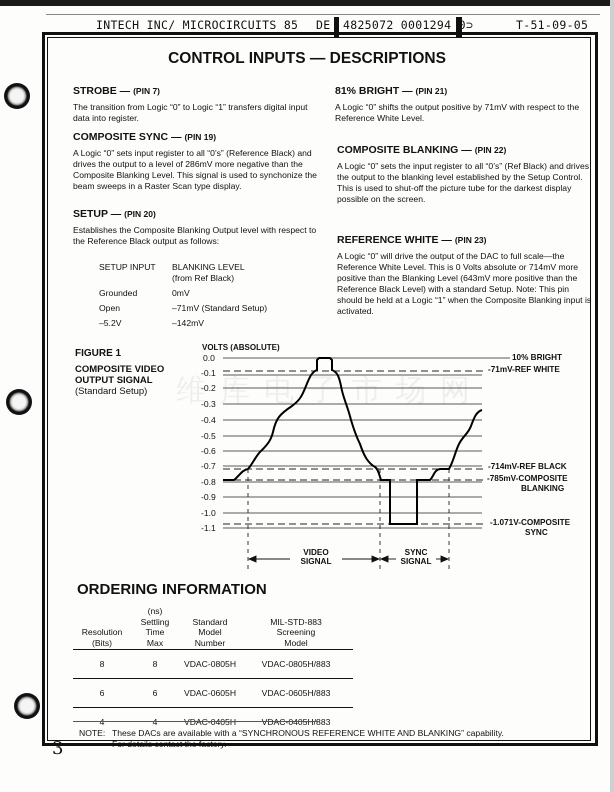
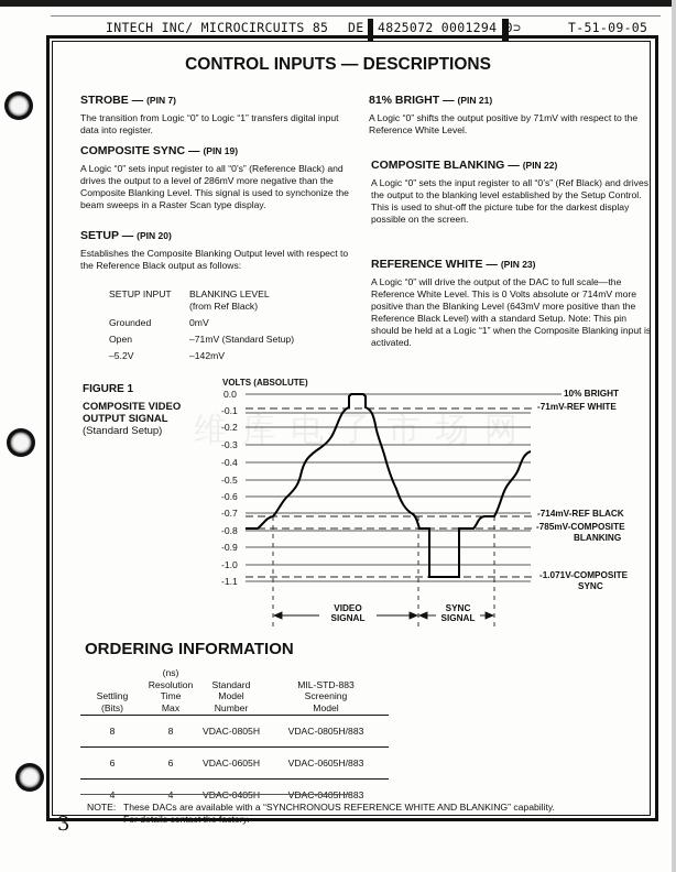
  INTECH INC/ MICROCIRCUITS 85
  DE
  4825072 0001294 0
  ⊃
  T-51-09-05
  维库电子市场网
  CONTROL INPUTS — DESCRIPTIONS
  STROBE — (PIN 7)
  The transition from Logic “0” to Logic “1” transfers digital input data into register.
  COMPOSITE SYNC — (PIN 19)
  A Logic “0” sets input register to all “0’s” (Reference Black) and drives the output to a level of 286mV more negative than the Composite Blanking Level. This signal is used to synchonize the beam sweeps in a Raster Scan type display.
  SETUP — (PIN 20)
  Establishes the Composite Blanking Output level with respect to the Reference Black output as follows:
  SETUP INPUT
  BLANKING LEVEL
  (from Ref Black)
  Grounded
  0mV
  Open
  –71mV (Standard Setup)
  –5.2V
  –142mV
  81% BRIGHT — (PIN 21)
  A Logic “0” shifts the output positive by 71mV with respect to the Reference White Level.
  COMPOSITE BLANKING — (PIN 22)
  A Logic “0” sets the input register to all “0’s” (Ref Black) and drives the output to the blanking level established by the Setup Control. This is used to shut-off the picture tube for the darkest display possible on the screen.
  REFERENCE WHITE — (PIN 23)
  A Logic “0” will drive the output of the DAC to full scale—the Reference White Level. This is 0 Volts absolute or 714mV more positive than the Blanking Level (643mV more positive than the Reference Black Level) with a standard Setup. Note: This pin should be held at a Logic “1” when the Composite Blanking input is activated.
  FIGURE 1
  COMPOSITE VIDEO
  OUTPUT SIGNAL
  (Standard Setup)
  VOLTS (ABSOLUTE)
  0.0
  -0.1
  -0.2
  -0.3
  -0.4
  -0.5
  -0.6
  -0.7
  -0.8
  -0.9
  -1.0
  -1.1
  10% BRIGHT
  -71mV-REF WHITE
  -714mV-REF BLACK
  -785mV-COMPOSITE
  BLANKING
  -1.071V-COMPOSITE
  SYNC
  VIDEO
  SIGNAL
  SYNC
  SIGNAL
  ORDERING INFORMATION
- Resolution
+ Settling
  (Bits)
  (ns)
- Settling
+ Resolution
  Time
  Max
  Standard
  Model
  Number
  MIL-STD-883
  Screening
  Model
  8
  8
  VDAC-0805H
  VDAC-0805H/883
  6
  6
  VDAC-0605H
  VDAC-0605H/883
  4
  4
  VDAC-0405H
  VDAC-0405H/883
  NOTE: These DACs are available with a “SYNCHRONOUS REFERENCE WHITE AND BLANKING” capability.
  For details contact the factory.
  3
